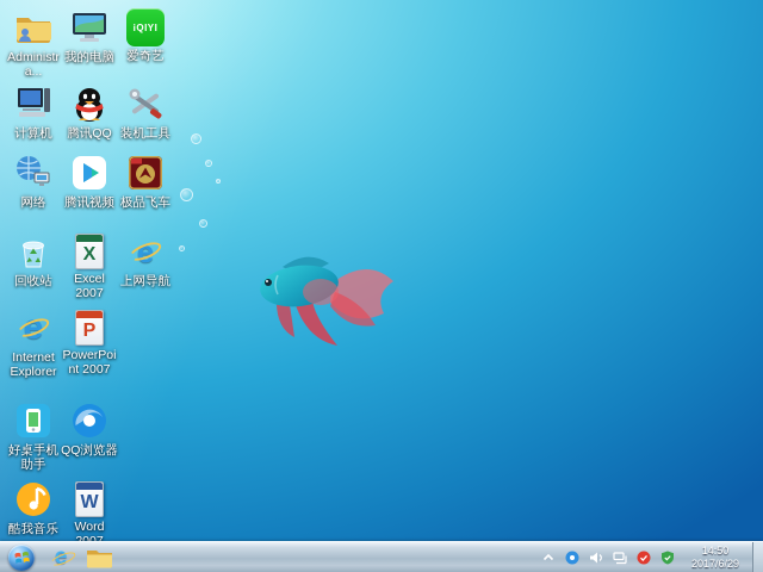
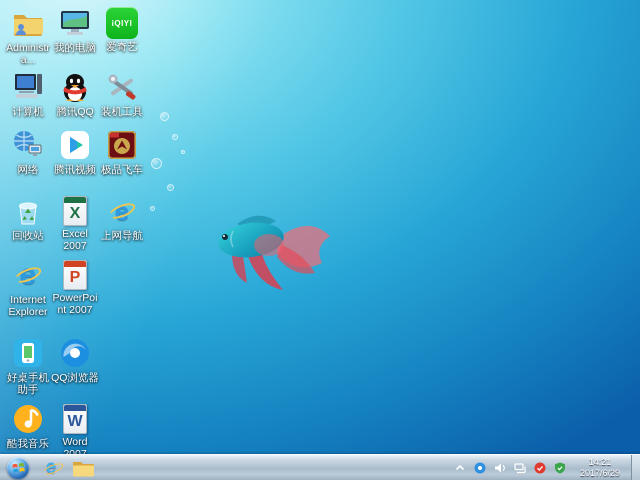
  Administra...
  我的电脑
  iQIYI
  爱奇艺
  计算机
  腾讯QQ
  装机工具
  网络
  腾讯视频
  极品飞车
  回收站
  X
  Excel 2007
  e
  上网导航
  e
  Internet Explorer
  P
  PowerPoint 2007
  好桌手机助手
  QQ浏览器
  酷我音乐
  W
  e
- 14:50
+ 14:21
  2017/6/29
